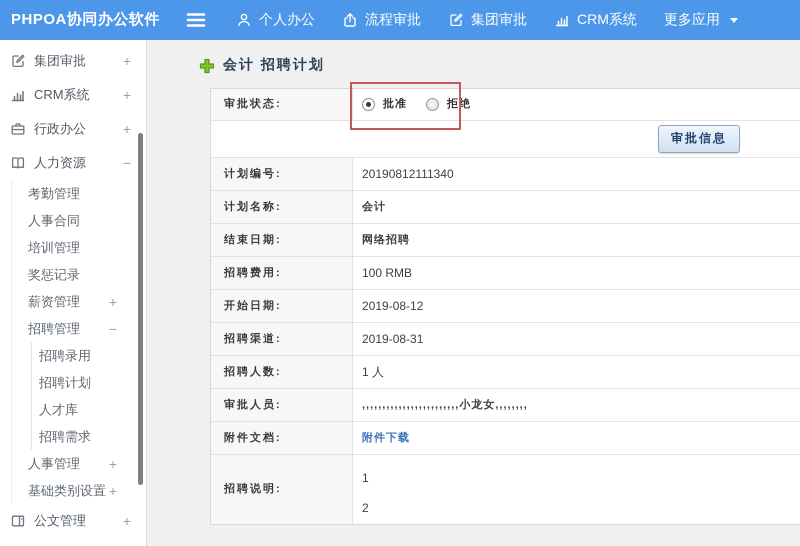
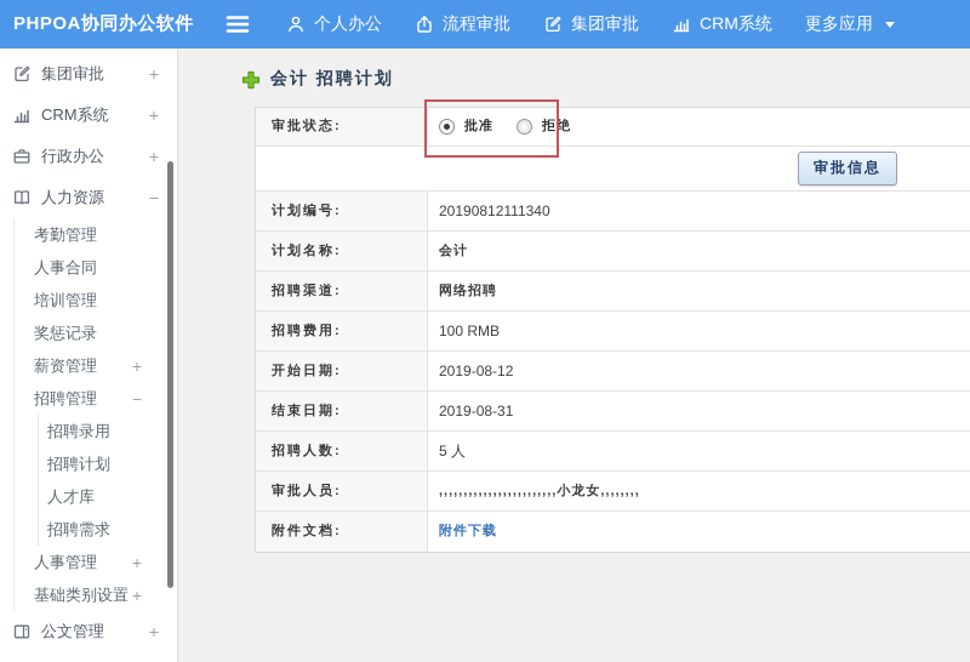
  PHPOA协同办公软件
  个人办公
  流程审批
  集团审批
  CRM系统
  更多应用
  集团审批
  +
  CRM系统
  +
  行政办公
  +
  人力资源
  −
  考勤管理
  人事合同
  培训管理
  奖惩记录
  薪资管理
  +
  招聘管理
  −
  招聘录用
  招聘计划
  人才库
  招聘需求
  人事管理
  +
  基础类别设置
  +
  公文管理
  +
  会计 招聘计划
  审批状态:
  批准
  拒绝
  审批信息
  计划编号:
  20190812111340
  计划名称:
  会计
- 结束日期:
+ 招聘渠道:
  网络招聘
  招聘费用:
  100 RMB
  开始日期:
  2019-08-12
- 招聘渠道:
+ 结束日期:
  2019-08-31
  招聘人数:
- 1 人
+ 5 人
  审批人员:
  ,,,,,,,,,,,,,,,,,,,,,,,,小龙女,,,,,,,,
  附件文档:
  附件下载
- 招聘说明:
- 1
- 2
